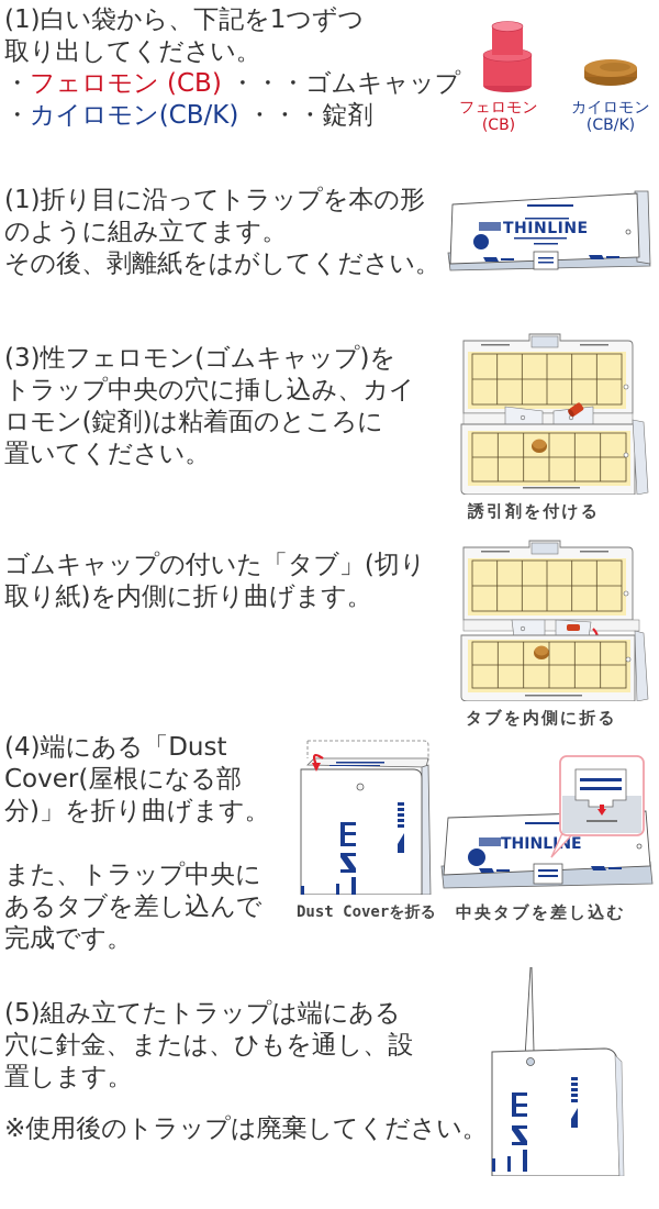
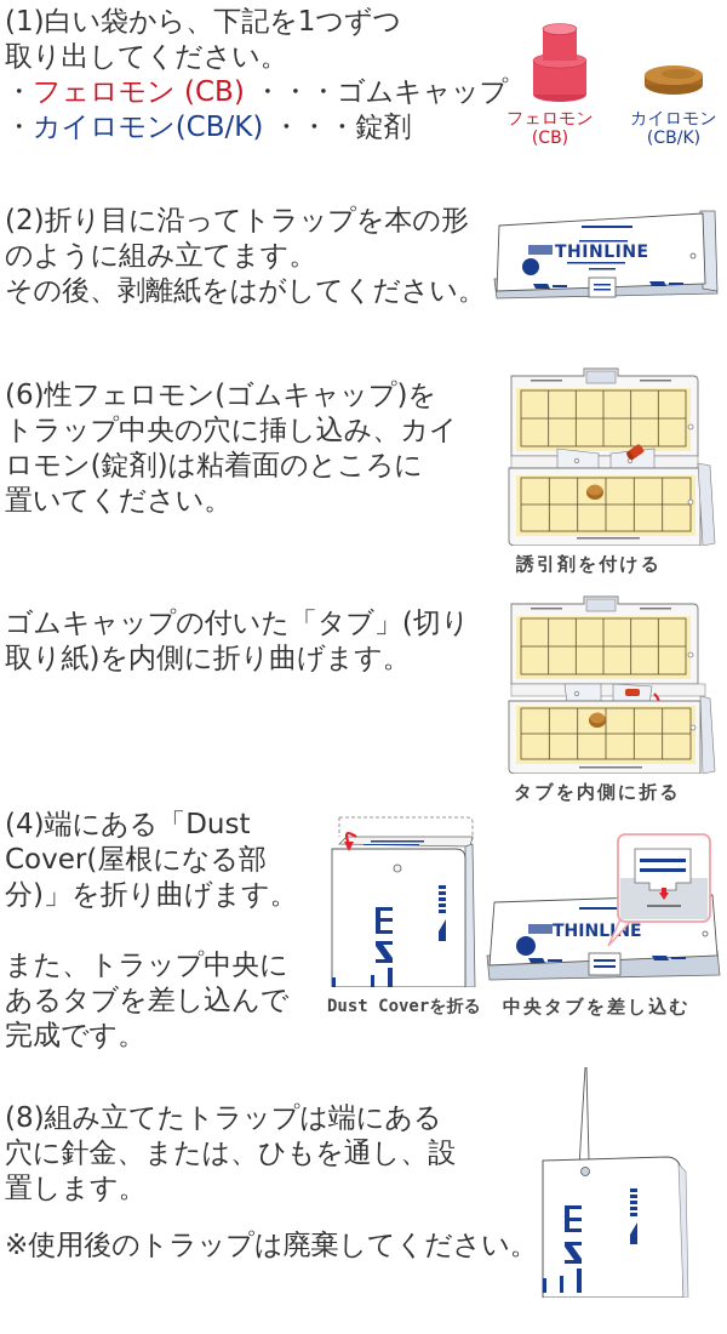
  (1)白い袋から、下記を1つずつ
  取り出してください。
  ・フェロモン (CB) ・・・ゴムキャップ
  ・カイロモン(CB/K) ・・・錠剤
  フェロモン
  (CB)
  カイロモン
  (CB/K)
- (1)折り目に沿ってトラップを本の形
+ (2)折り目に沿ってトラップを本の形
  のように組み立てます。
  その後、剥離紙をはがしてください。
  THINLINE
- (3)性フェロモン(ゴムキャップ)を
+ (6)性フェロモン(ゴムキャップ)を
  トラップ中央の穴に挿し込み、カイ
  ロモン(錠剤)は粘着面のところに
  置いてください。
  誘引剤を付ける
  ゴムキャップの付いた「タブ」(切り
  取り紙)を内側に折り曲げます。
  タブを内側に折る
  (4)端にある「Dust
  Cover(屋根になる部
  分)」を折り曲げます。
  また、トラップ中央に
  あるタブを差し込んで
  完成です。
  Dust Coverを折る
  THINLINE
  中央タブを差し込む
- (5)組み立てたトラップは端にある
+ (8)組み立てたトラップは端にある
  穴に針金、または、ひもを通し、設
  置します。
  ※使用後のトラップは廃棄してください。
